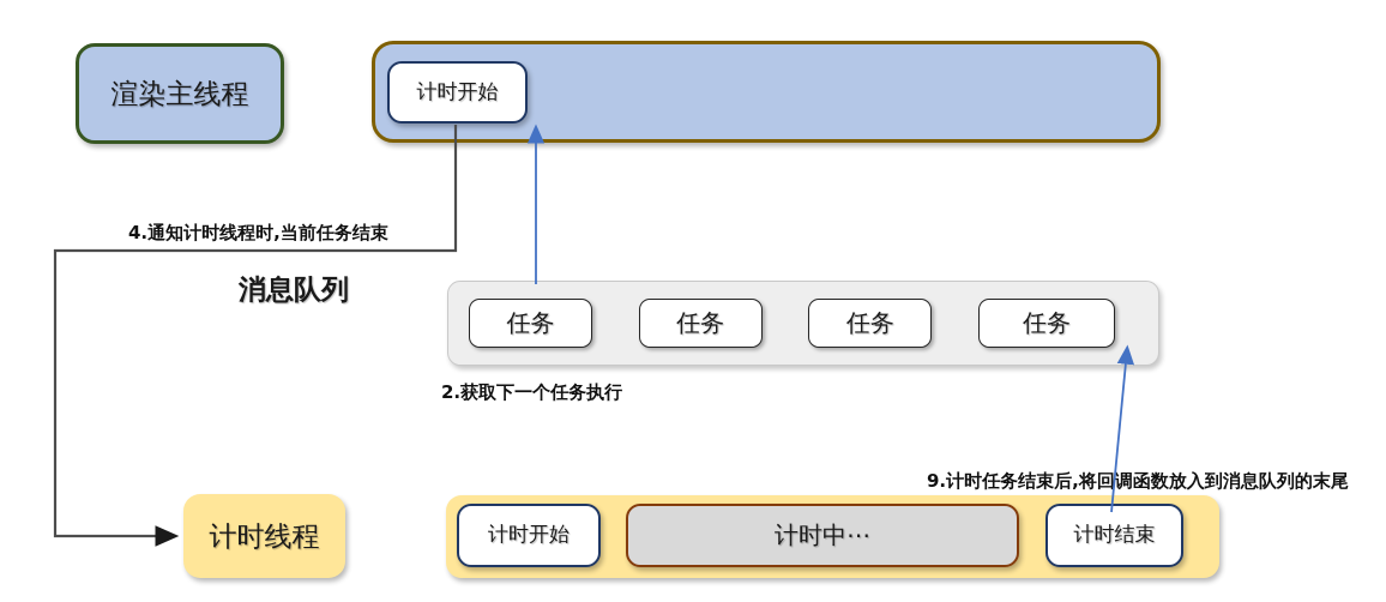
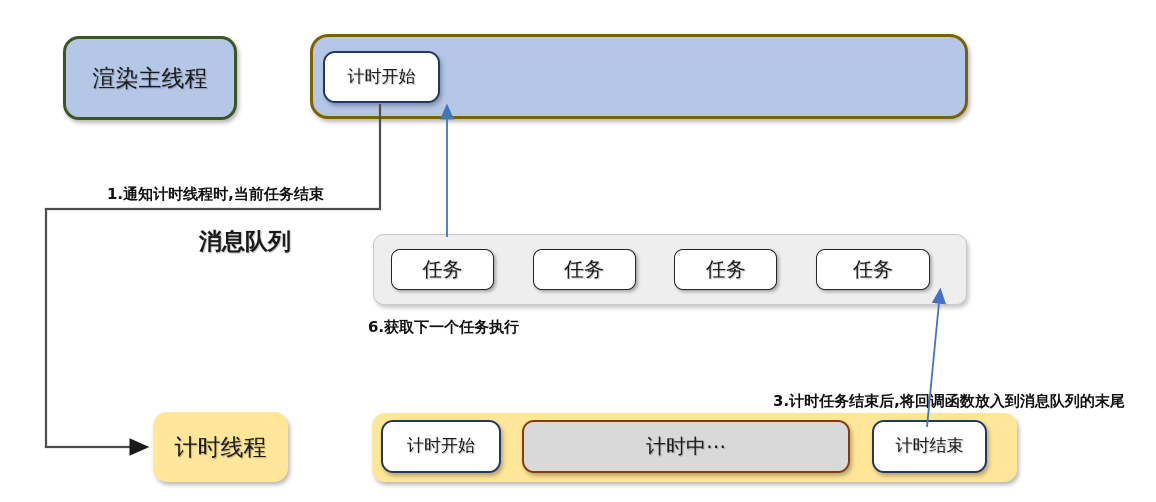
  渲染主线程
  计时开始
  消息队列
  任务
  任务
  任务
  任务
- 4.通知计时线程时,当前任务结束
+ 1.通知计时线程时,当前任务结束
- 2.获取下一个任务执行
+ 6.获取下一个任务执行
- 9.计时任务结束后,将回调函数放入到消息队列的末尾
+ 3.计时任务结束后,将回调函数放入到消息队列的末尾
  计时线程
  计时开始
  计时中⋯
  计时结束
